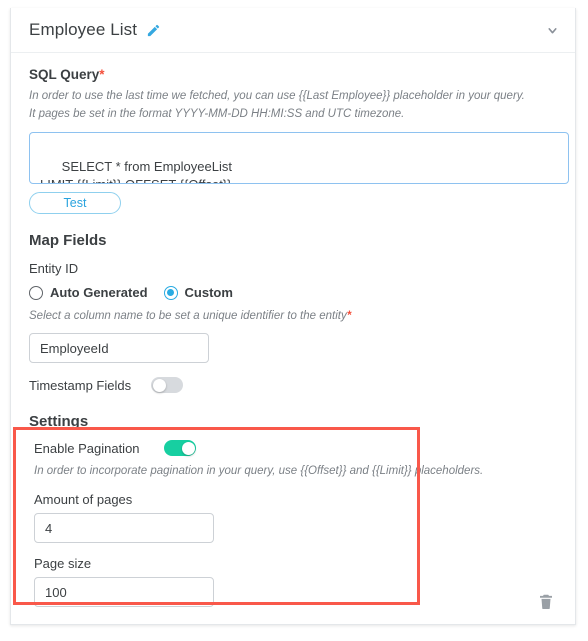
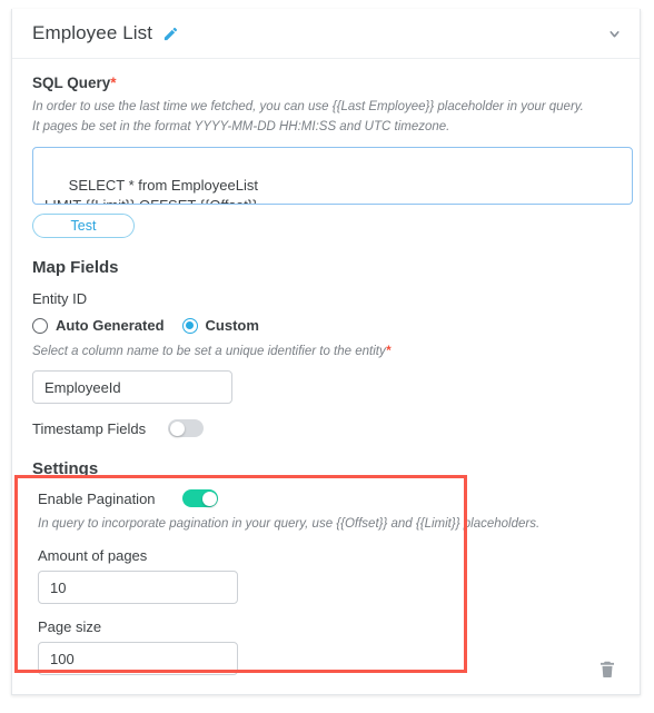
  Employee List
  SQL Query*
  In order to use the last time we fetched, you can use {{Last Employee}} placeholder in your query.
  It pages be set in the format YYYY-MM-DD HH:MI:SS and UTC timezone.
  SELECT * from EmployeeList
  Test
  Map Fields
  Entity ID
  Auto Generated
  Custom
  Select a column name to be set a unique identifier to the entity*
  EmployeeId
  Timestamp Fields
  Settings
  Enable Pagination
- In order to incorporate pagination in your query, use {{Offset}} and {{Limit}} placeholders.
+ In query to incorporate pagination in your query, use {{Offset}} and {{Limit}} placeholders.
  Amount of pages
- 4
+ 10
  Page size
  100
